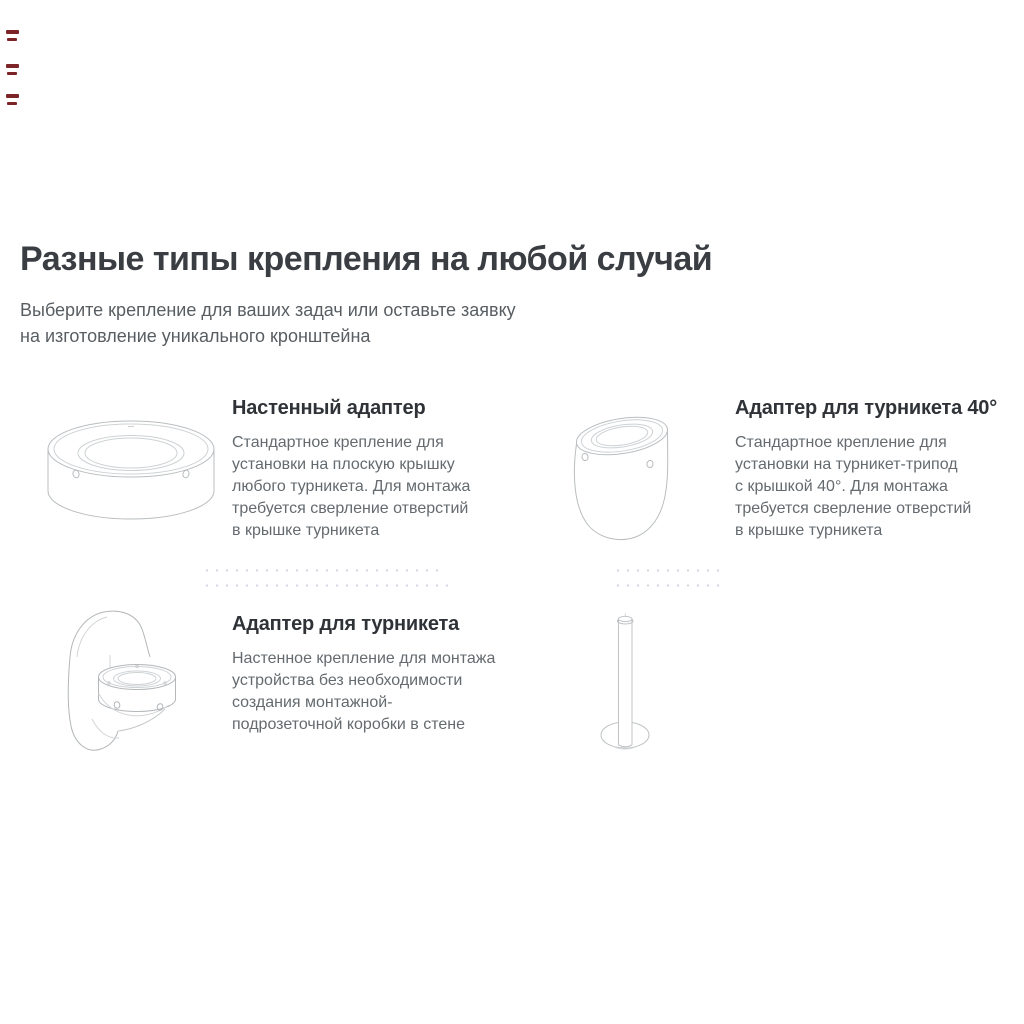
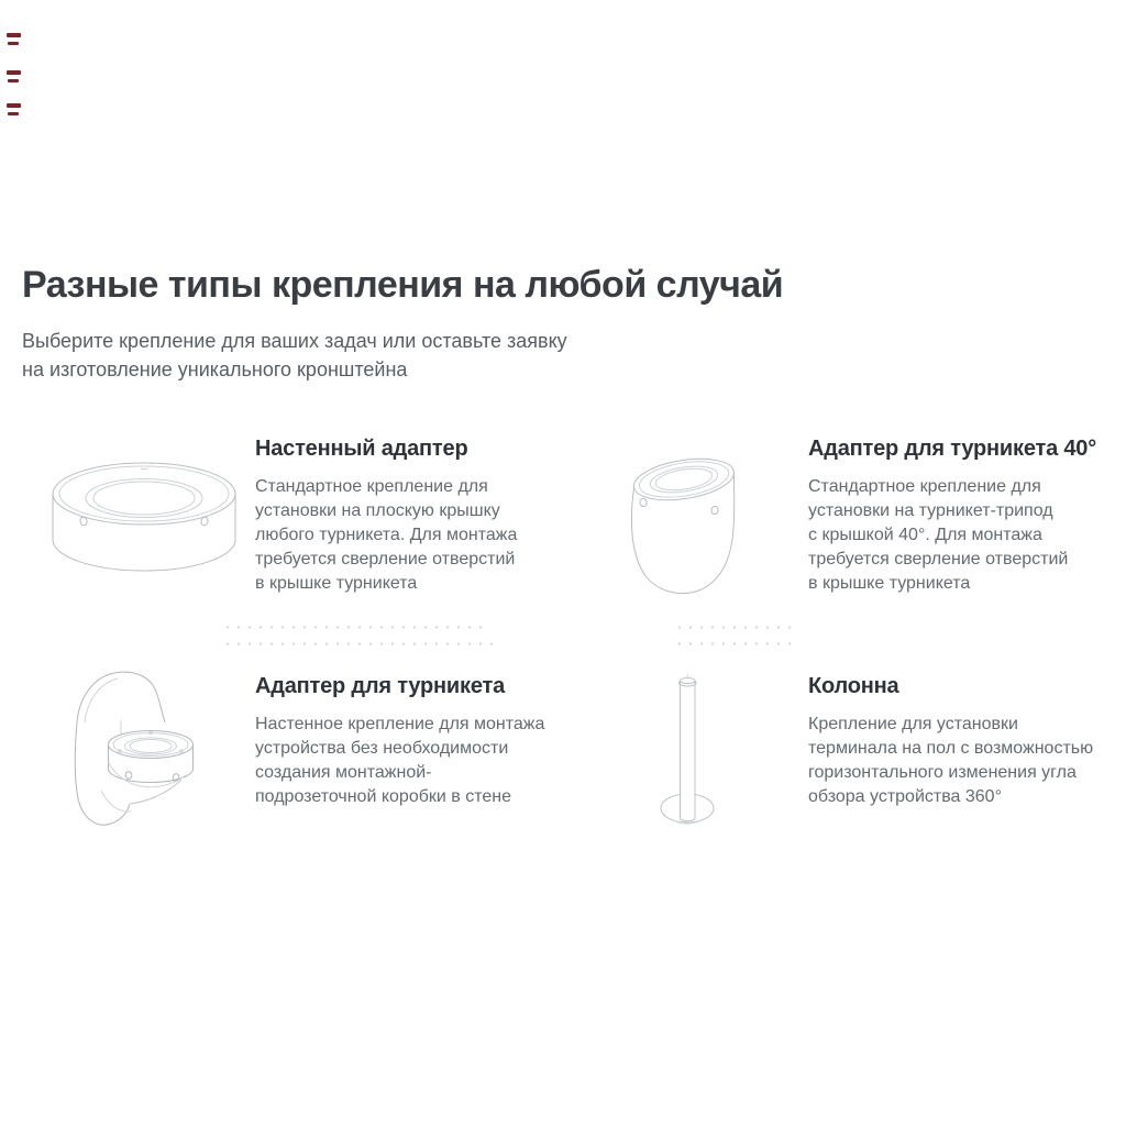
  Разные типы крепления на любой случай
  Выберите крепление для ваших задач или оставьте заявку
  на изготовление уникального кронштейна
  Настенный адаптер
  Стандартное крепление для
  установки на плоскую крышку
  любого турникета. Для монтажа
  требуется сверление отверстий
  в крышке турникета
  Адаптер для турникета 40°
  Стандартное крепление для
  установки на турникет-трипод
  с крышкой 40°. Для монтажа
  требуется сверление отверстий
  в крышке турникета
  Адаптер для турникета
  Настенное крепление для монтажа
  устройства без необходимости
  создания монтажной-
  подрозеточной коробки в стене
+ Колонна
+ Крепление для установки
+ терминала на пол с возможностью
+ горизонтального изменения угла
+ обзора устройства 360°
